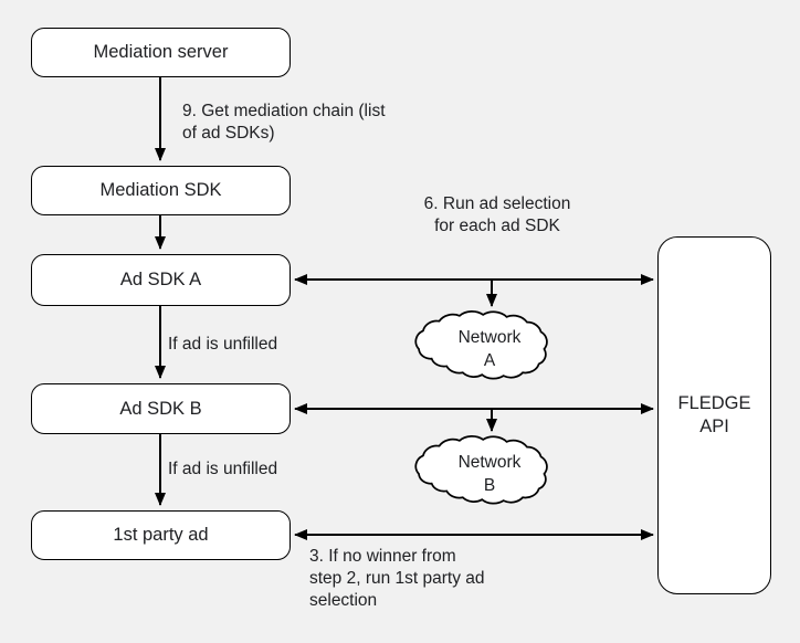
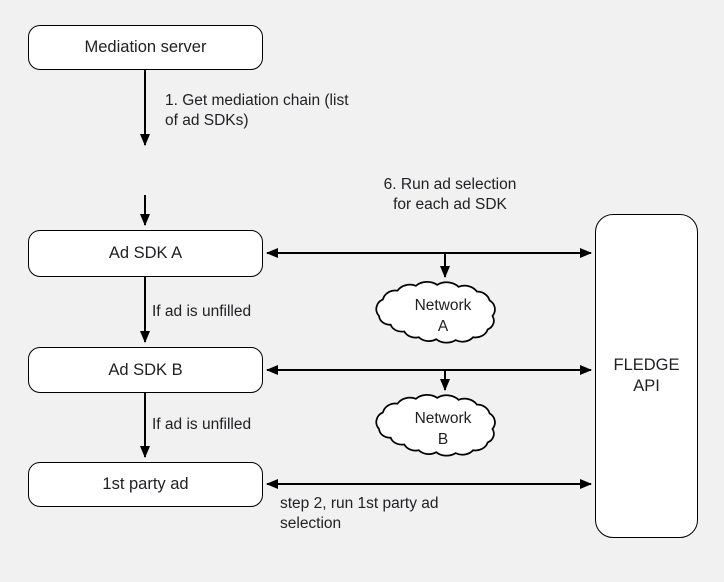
  Mediation server
- Mediation SDK
  Ad SDK A
  Ad SDK B
  1st party ad
  FLEDGE
  API
  Network
  A
  Network
  B
- 9. Get mediation chain (list
+ 1. Get mediation chain (list
  of ad SDKs)
  6. Run ad selection
  for each ad SDK
  If ad is unfilled
  If ad is unfilled
- 3. If no winner from
  step 2, run 1st party ad
  selection
